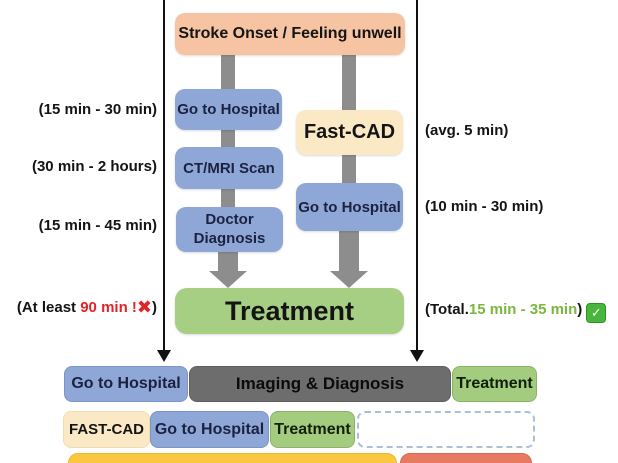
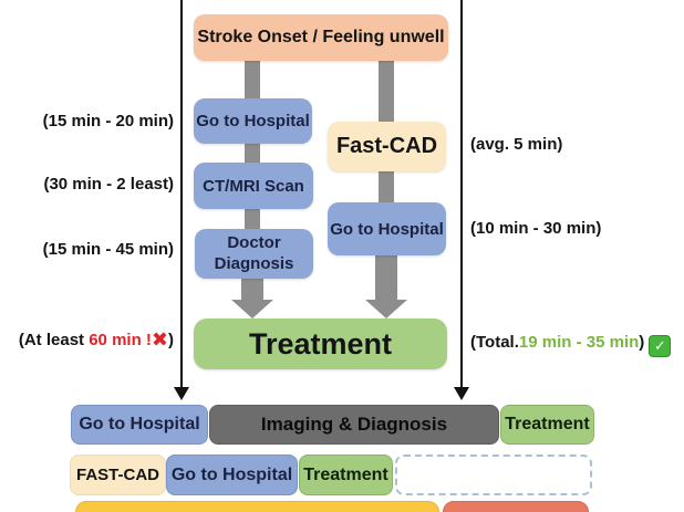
  Stroke Onset / Feeling unwell
  Go to Hospital
  CT/MRI Scan
  Doctor Diagnosis
  Fast-CAD
  Go to Hospital
  Treatment
- (15 min - 30 min)
+ (15 min - 20 min)
- (30 min - 2 hours)
+ (30 min - 2 least)
  (15 min - 45 min)
- (At least 90 min !✖)
+ (At least 60 min !✖)
  (avg. 5 min)
  (10 min - 30 min)
- (Total.15 min - 35 min) ✓
+ (Total.19 min - 35 min) ✓
  Go to Hospital
  Imaging & Diagnosis
  Treatment
  FAST-CAD
  Go to Hospital
  Treatment
